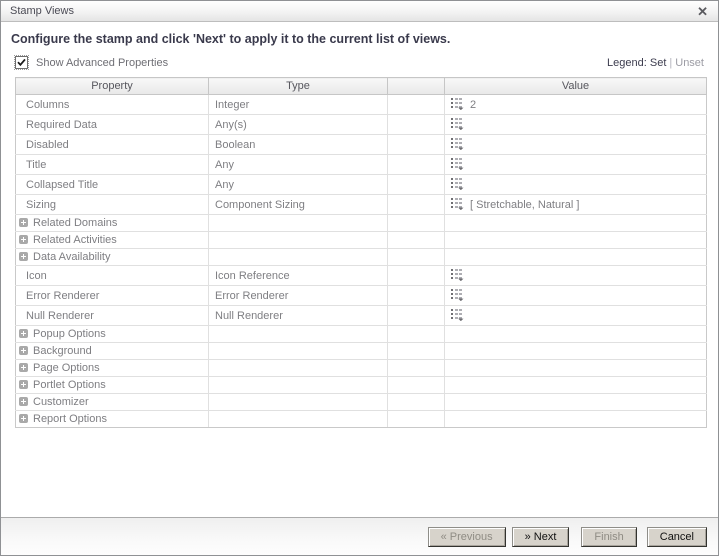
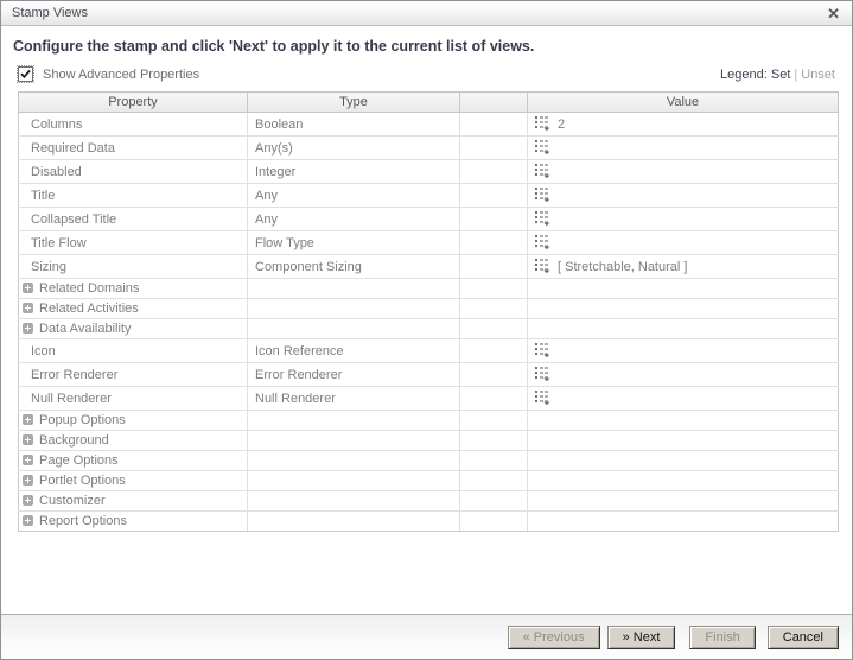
  Stamp Views
  ✕
  Configure the stamp and click 'Next' to apply it to the current list of views.
  Show Advanced Properties
  Legend: Set | Unset
  Property	Type		Value
- Columns	Integer		2
+ Columns	Boolean		2
  Required Data	Any(s)
- Disabled	Boolean
+ Disabled	Integer
  Title	Any
  Collapsed Title	Any
+ Title Flow	Flow Type
  Sizing	Component Sizing		[ Stretchable, Natural ]
  Related Domains
  Related Activities
  Data Availability
  Icon	Icon Reference
  Error Renderer	Error Renderer
  Null Renderer	Null Renderer
  Popup Options
  Background
  Page Options
  Portlet Options
  Customizer
  Report Options
  « Previous
  » Next
  Finish
  Cancel
